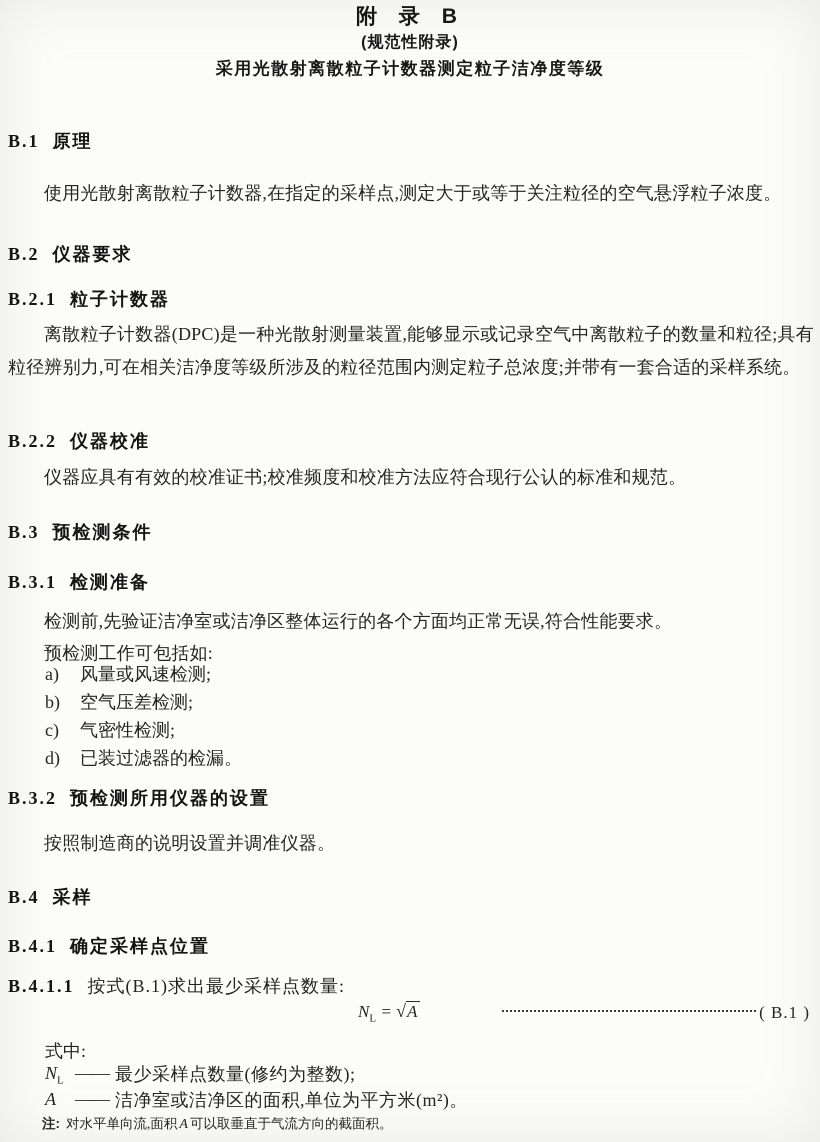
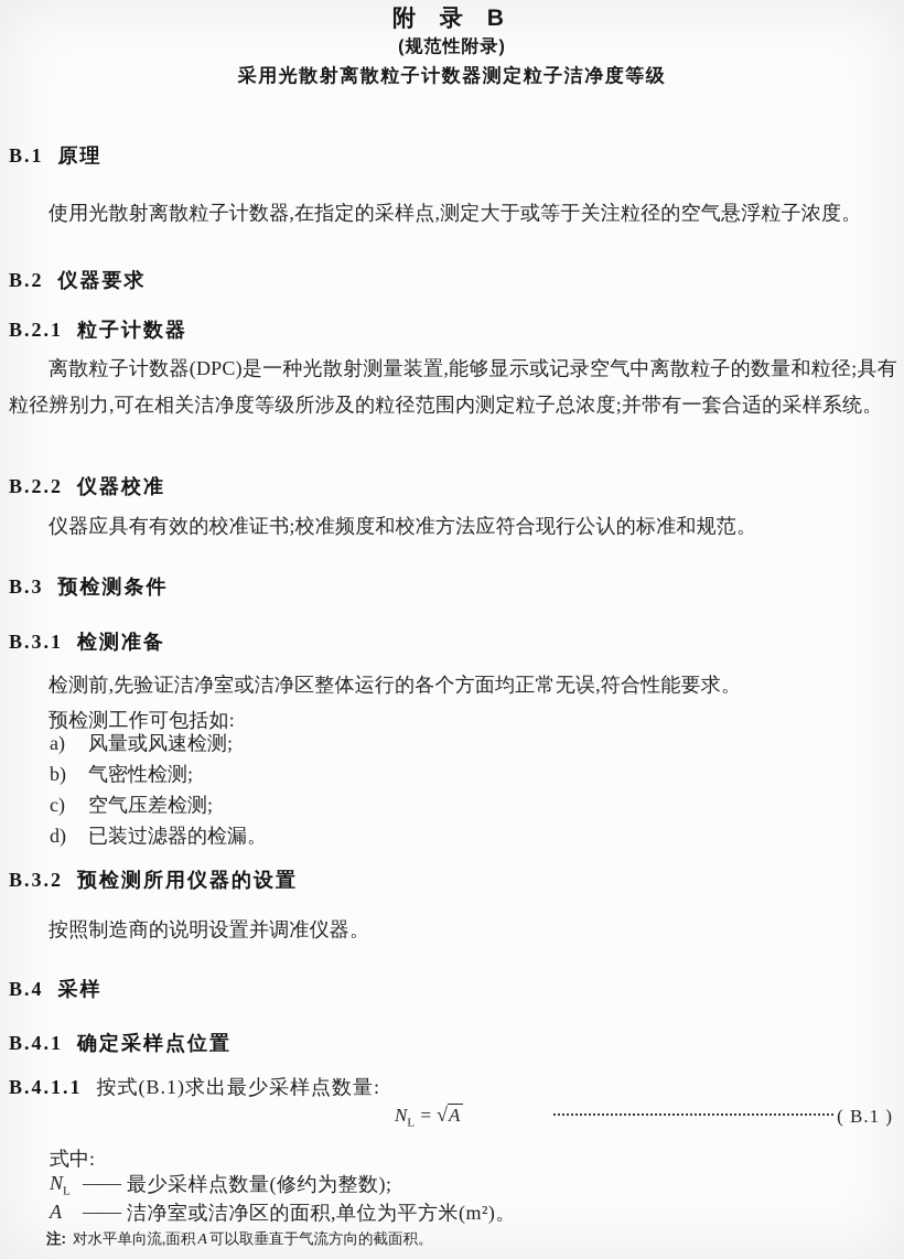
  附 录 B
  (规范性附录)
  采用光散射离散粒子计数器测定粒子洁净度等级
  B.1 原理
  使用光散射离散粒子计数器,在指定的采样点,测定大于或等于关注粒径的空气悬浮粒子浓度。
  B.2 仪器要求
  B.2.1 粒子计数器
  离散粒子计数器(DPC)是一种光散射测量装置,能够显示或记录空气中离散粒子的数量和粒径;具有粒径辨别力,可在相关洁净度等级所涉及的粒径范围内测定粒子总浓度;并带有一套合适的采样系统。
  B.2.2 仪器校准
  仪器应具有有效的校准证书;校准频度和校准方法应符合现行公认的标准和规范。
  B.3 预检测条件
  B.3.1 检测准备
  检测前,先验证洁净室或洁净区整体运行的各个方面均正常无误,符合性能要求。
  预检测工作可包括如:
  a)
  风量或风速检测;
  b)
- 空气压差检测;
+ 气密性检测;
  c)
- 气密性检测;
+ 空气压差检测;
  d)
  已装过滤器的检漏。
  B.3.2 预检测所用仪器的设置
  按照制造商的说明设置并调准仪器。
  B.4 采样
  B.4.1 确定采样点位置
  B.4.1.1 按式(B.1)求出最少采样点数量:
  NL = √A
  ( B.1 )
  式中:
  NL
  ——
  最少采样点数量(修约为整数);
  A
  ——
  洁净室或洁净区的面积,单位为平方米(m²)。
  注: 对水平单向流,面积 A 可以取垂直于气流方向的截面积。
